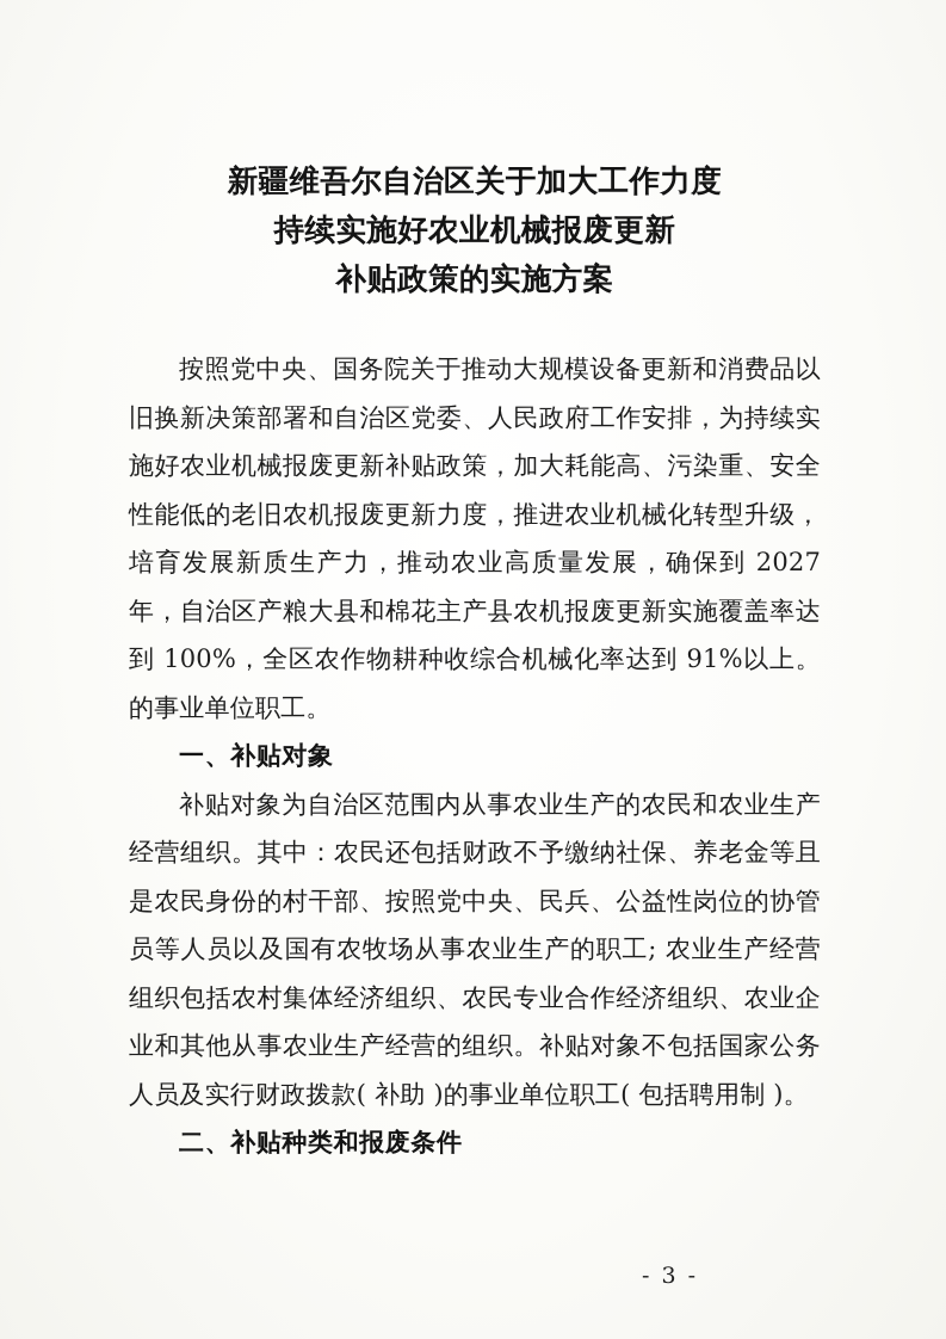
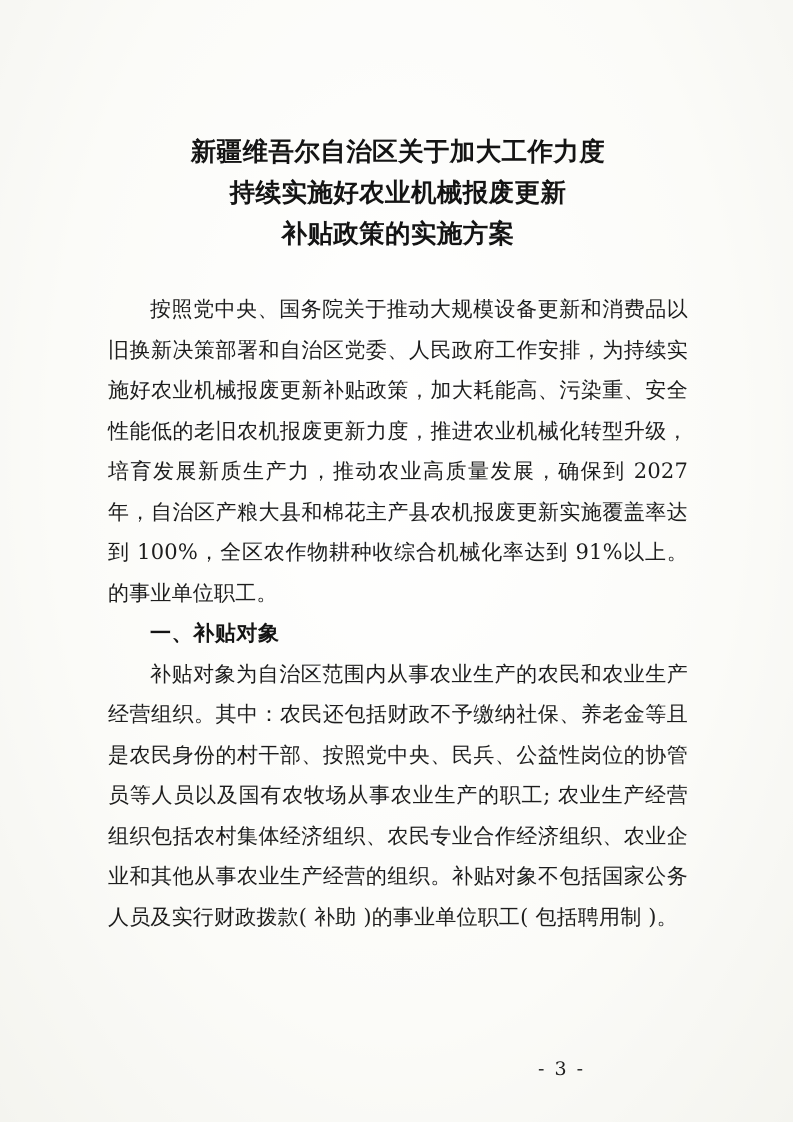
  新疆维吾尔自治区关于加大工作力度
  持续实施好农业机械报废更新
  补贴政策的实施方案
  按照党中央、国务院关于推动大规模设备更新和消费品以旧换新决策部署和自治区党委、人民政府工作安排，为持续实施好农业机械报废更新补贴政策，加大耗能高、污染重、安全性能低的老旧农机报废更新力度，推进农业机械化转型升级，培育发展新质生产力，推动农业高质量发展，确保到 2027 年，自治区产粮大县和棉花主产县农机报废更新实施覆盖率达到 100%，全区农作物耕种收综合机械化率达到 91%以上。的事业单位职工。
  一、补贴对象
  补贴对象为自治区范围内从事农业生产的农民和农业生产经营组织。其中：农民还包括财政不予缴纳社保、养老金等且是农民身份的村干部、按照党中央、民兵、公益性岗位的协管员等人员以及国有农牧场从事农业生产的职工; 农业生产经营组织包括农村集体经济组织、农民专业合作经济组织、农业企业和其他从事农业生产经营的组织。补贴对象不包括国家公务人员及实行财政拨款( 补助 )的事业单位职工( 包括聘用制 )。
- 二、补贴种类和报废条件
  - 3 -
